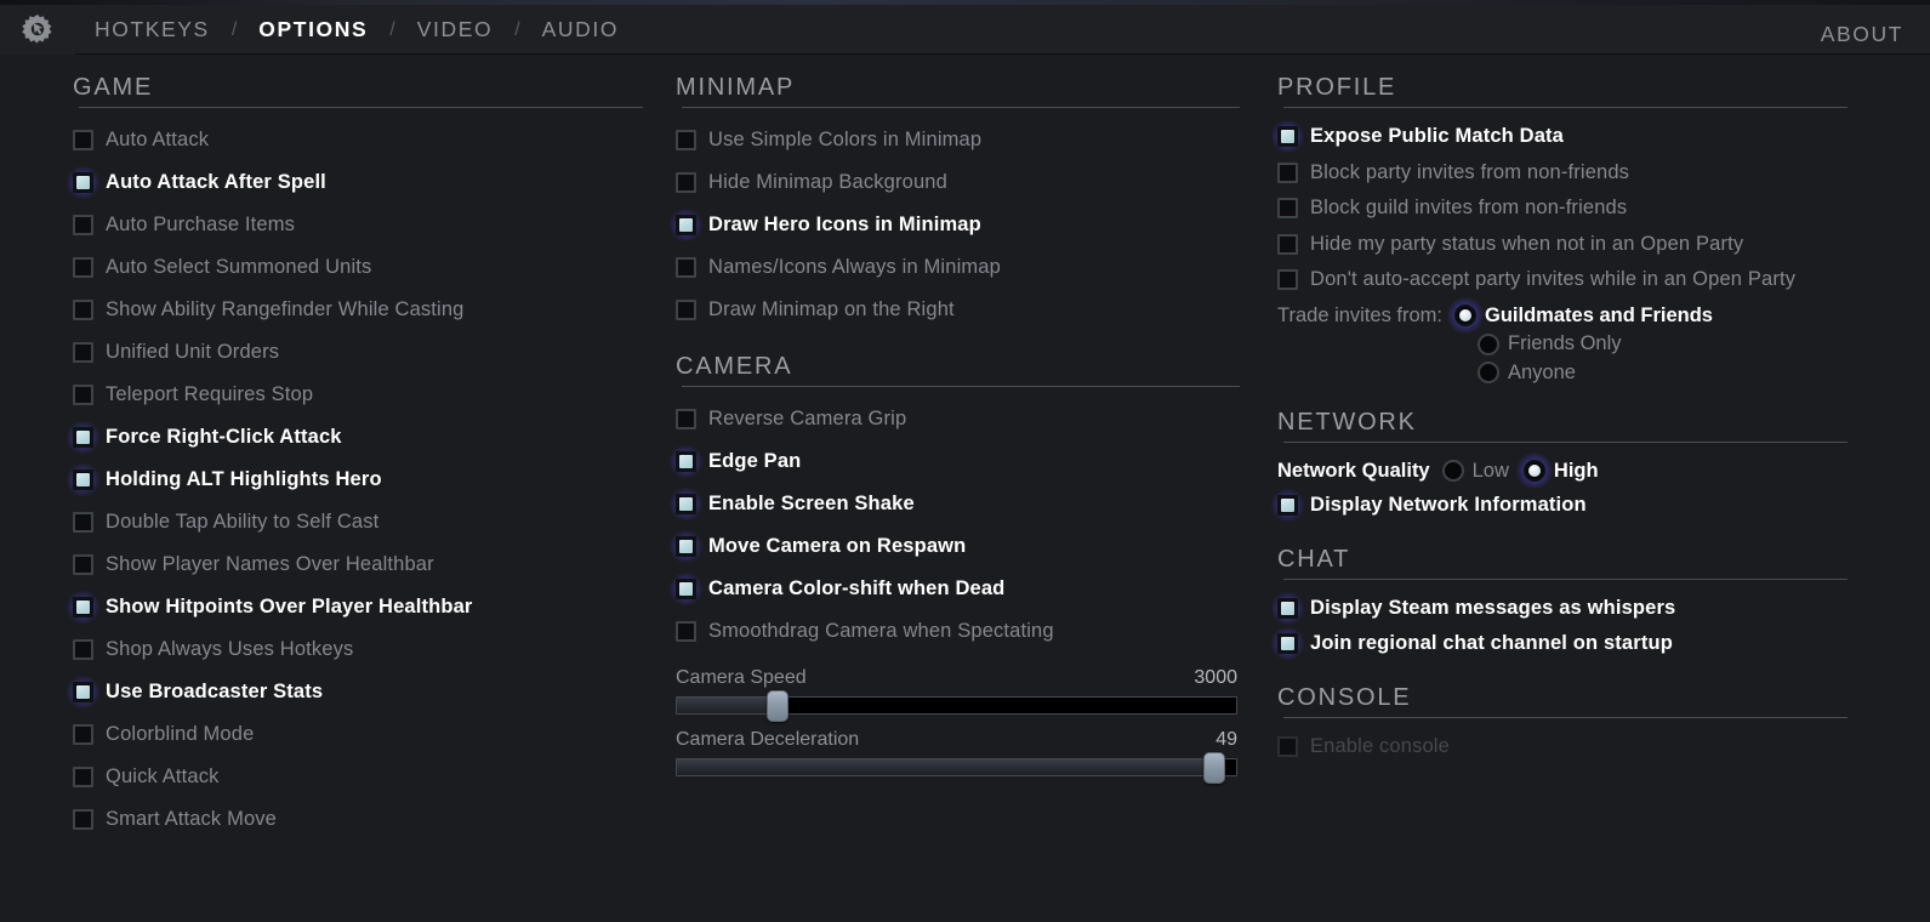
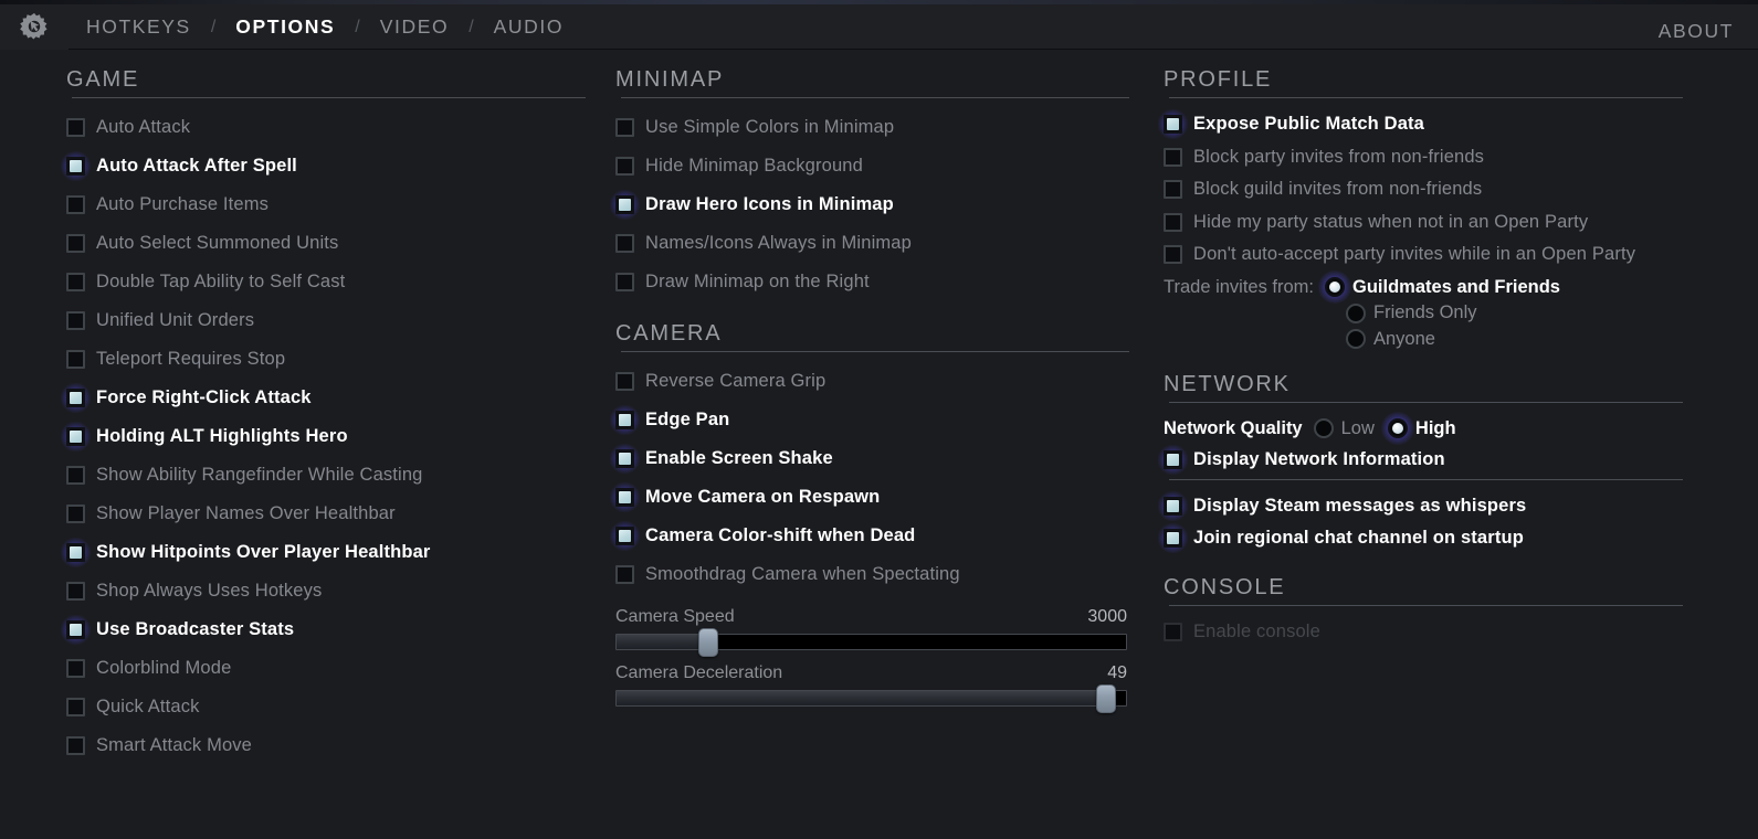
  HOTKEYS
  /
  OPTIONS
  /
  VIDEO
  /
  AUDIO
  ABOUT
  GAME
  Auto Attack
  Auto Attack After Spell
  Auto Purchase Items
  Auto Select Summoned Units
- Show Ability Rangefinder While Casting
+ Double Tap Ability to Self Cast
  Unified Unit Orders
  Teleport Requires Stop
  Force Right-Click Attack
  Holding ALT Highlights Hero
- Double Tap Ability to Self Cast
+ Show Ability Rangefinder While Casting
  Show Player Names Over Healthbar
  Show Hitpoints Over Player Healthbar
  Shop Always Uses Hotkeys
  Use Broadcaster Stats
  Colorblind Mode
  Quick Attack
  Smart Attack Move
  MINIMAP
  Use Simple Colors in Minimap
  Hide Minimap Background
  Draw Hero Icons in Minimap
  Names/Icons Always in Minimap
  Draw Minimap on the Right
  CAMERA
  Reverse Camera Grip
  Edge Pan
  Enable Screen Shake
  Move Camera on Respawn
  Camera Color-shift when Dead
  Smoothdrag Camera when Spectating
  Camera Speed
  3000
  Camera Deceleration
  49
  PROFILE
  Expose Public Match Data
  Block party invites from non-friends
  Block guild invites from non-friends
  Hide my party status when not in an Open Party
  Don't auto-accept party invites while in an Open Party
  Trade invites from:
  Guildmates and Friends
  Friends Only
  Anyone
  NETWORK
  Network Quality
  Low
  High
  Display Network Information
- CHAT
  Display Steam messages as whispers
  Join regional chat channel on startup
  CONSOLE
  Enable console
